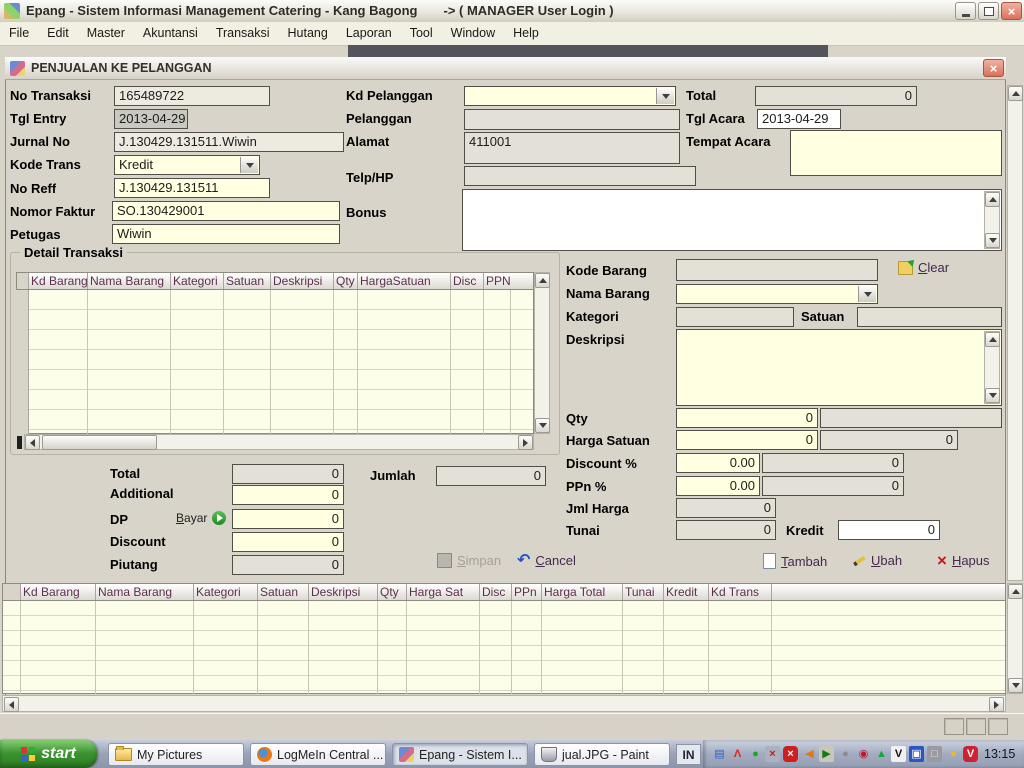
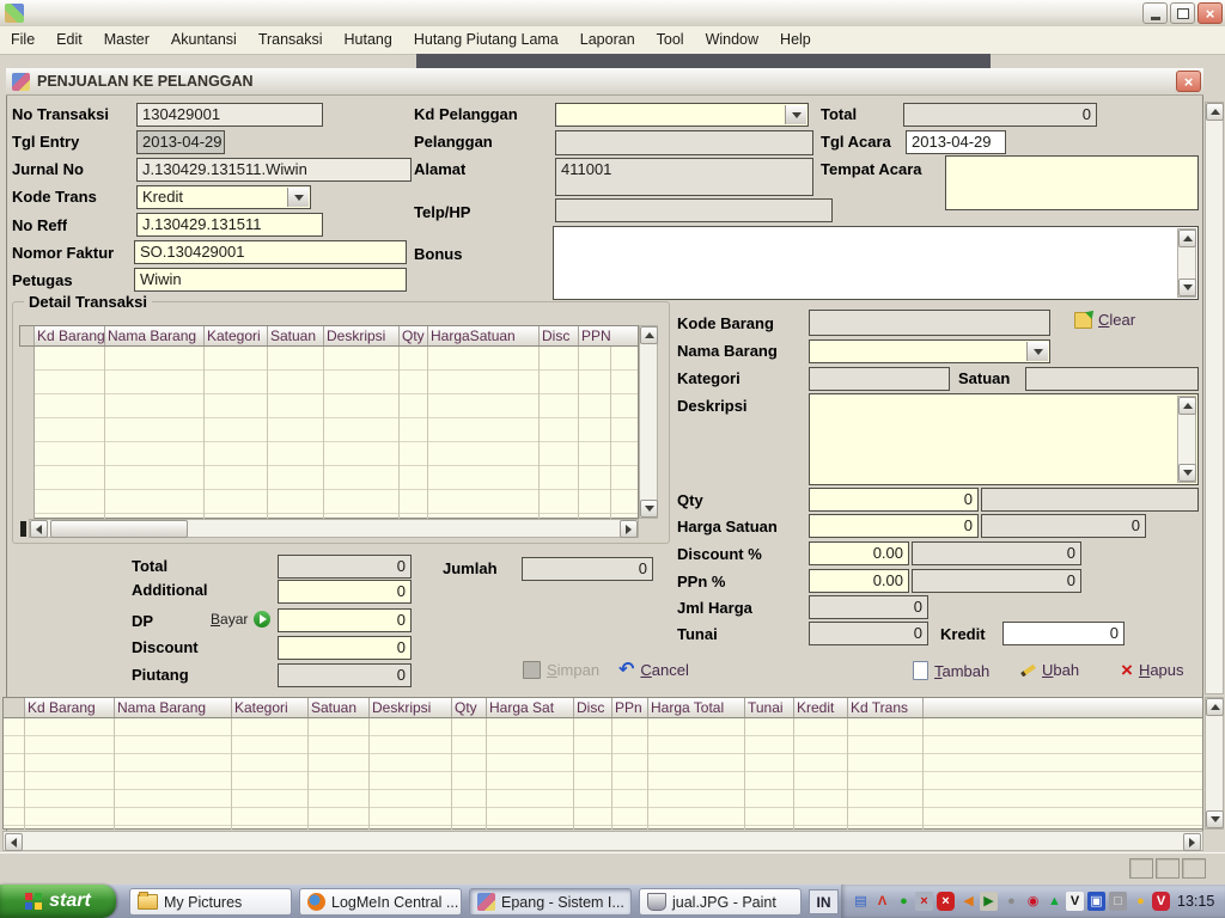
- Epang - Sistem Informasi Management Catering - Kang Bagong -> ( MANAGER User Login )
  ×
  File
  Edit
  Master
  Akuntansi
  Transaksi
  Hutang
+ Hutang Piutang Lama
  Laporan
  Tool
  Window
  Help
  PENJUALAN KE PELANGGAN
  ×
  No Transaksi
- 165489722
+ 130429001
  Tgl Entry
  2013-04-29
  Jurnal No
  J.130429.131511.Wiwin
  Kode Trans
  Kredit
  No Reff
  J.130429.131511
  Nomor Faktur
  SO.130429001
  Petugas
  Wiwin
  Kd Pelanggan
  Pelanggan
  Alamat
  411001
  Telp/HP
  Bonus
  Total
  0
  Tgl Acara
  2013-04-29
  Tempat Acara
  Detail Transaksi
  Kd Barang
  Nama Barang
  Kategori
  Satuan
  Deskripsi
  Qty
  HargaSatuan
  Disc
  PPN
  Kode Barang
  Clear
  Nama Barang
  Kategori
  Satuan
  Deskripsi
  Qty
  0
  Harga Satuan
  0
  0
  Discount %
  0.00
  0
  PPn %
  0.00
  0
  Jml Harga
  0
  Tunai
  0
  Kredit
  0
  Total
  0
  Additional
  0
  DP
  Bayar
  0
  Discount
  0
  Piutang
  0
  Jumlah
  0
  Simpan
  ↶
  Cancel
  Tambah
  Ubah
  ×
  Hapus
  Kd Barang
  Nama Barang
  Kategori
  Satuan
  Deskripsi
  Qty
  Harga Sat
  Disc
  PPn
  Harga Total
  Tunai
  Kredit
  Kd Trans
  start
  My Pictures
  LogMeIn Central ...
  Epang - Sistem I...
  jual.JPG - Paint
  IN
  ▤
  Λ
  ●
  ×
  ×
  ◀
  ▶
  ●
  ◉
  ▲
  V
  ▣
  □
  ●
  V
  13:15
